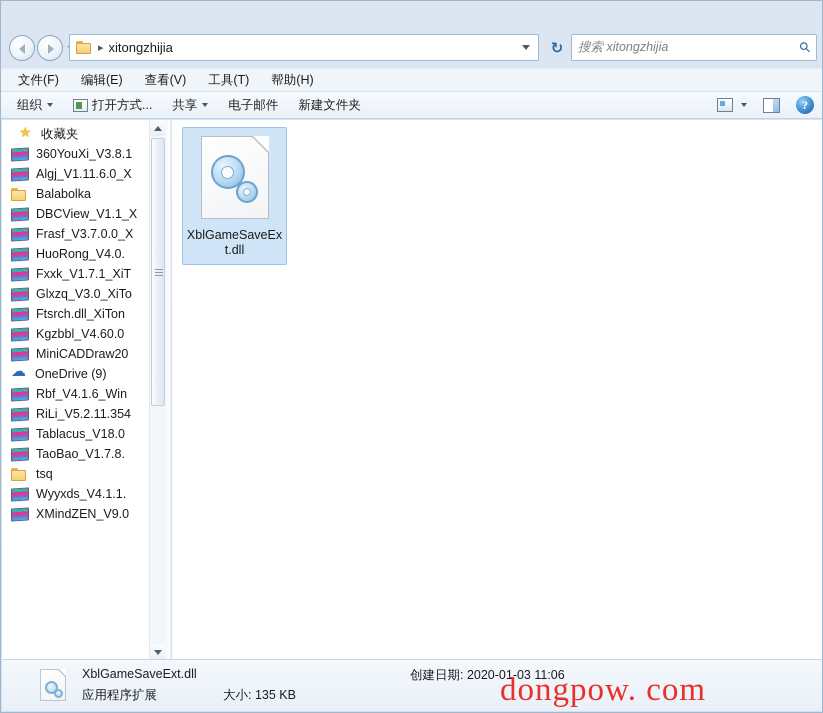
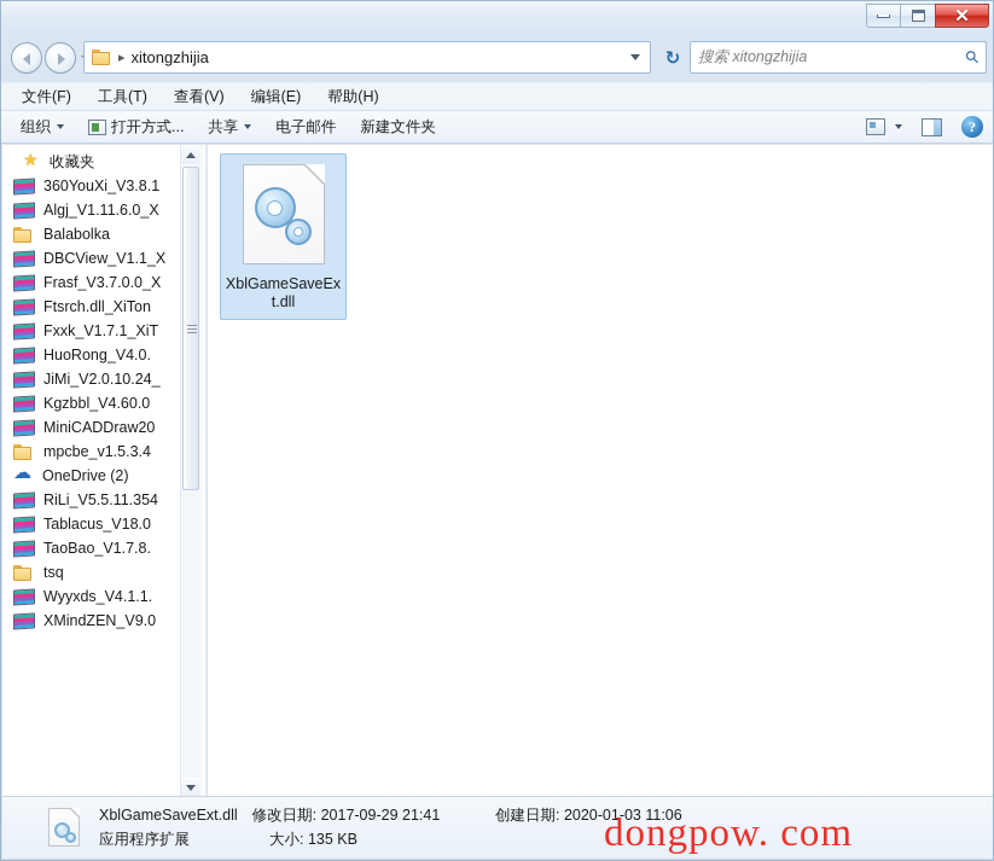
+ ✕
  ▸
  xitongzhijia
  ↻
  搜索 xitongzhijia
  文件(F)
- 编辑(E)
+ 工具(T)
  查看(V)
- 工具(T)
+ 编辑(E)
  帮助(H)
  组织
  打开方式...
  共享
  电子邮件
  新建文件夹
  ?
  收藏夹
  360YouXi_V3.8.1
  Algj_V1.11.6.0_X
  Balabolka
  DBCView_V1.1_X
  Frasf_V3.7.0.0_X
- HuoRong_V4.0.
+ Ftsrch.dll_XiTon
  Fxxk_V1.7.1_XiT
- Glxzq_V3.0_XiTo
- Ftsrch.dll_XiTon
+ HuoRong_V4.0.
+ JiMi_V2.0.10.24_
  Kgzbbl_V4.60.0
  MiniCADDraw20
+ mpcbe_v1.5.3.4
- OneDrive (9)
+ OneDrive (2)
- Rbf_V4.1.6_Win
- RiLi_V5.2.11.354
+ RiLi_V5.5.11.354
  Tablacus_V18.0
  TaoBao_V1.7.8.
  tsq
  Wyyxds_V4.1.1.
  XMindZEN_V9.0
  XblGameSaveExt.dll
  XblGameSaveExt.dll
+ 修改日期: 2017-09-29 21:41
  应用程序扩展
  大小: 135 KB
  创建日期: 2020-01-03 11:06
  dongpow. com
